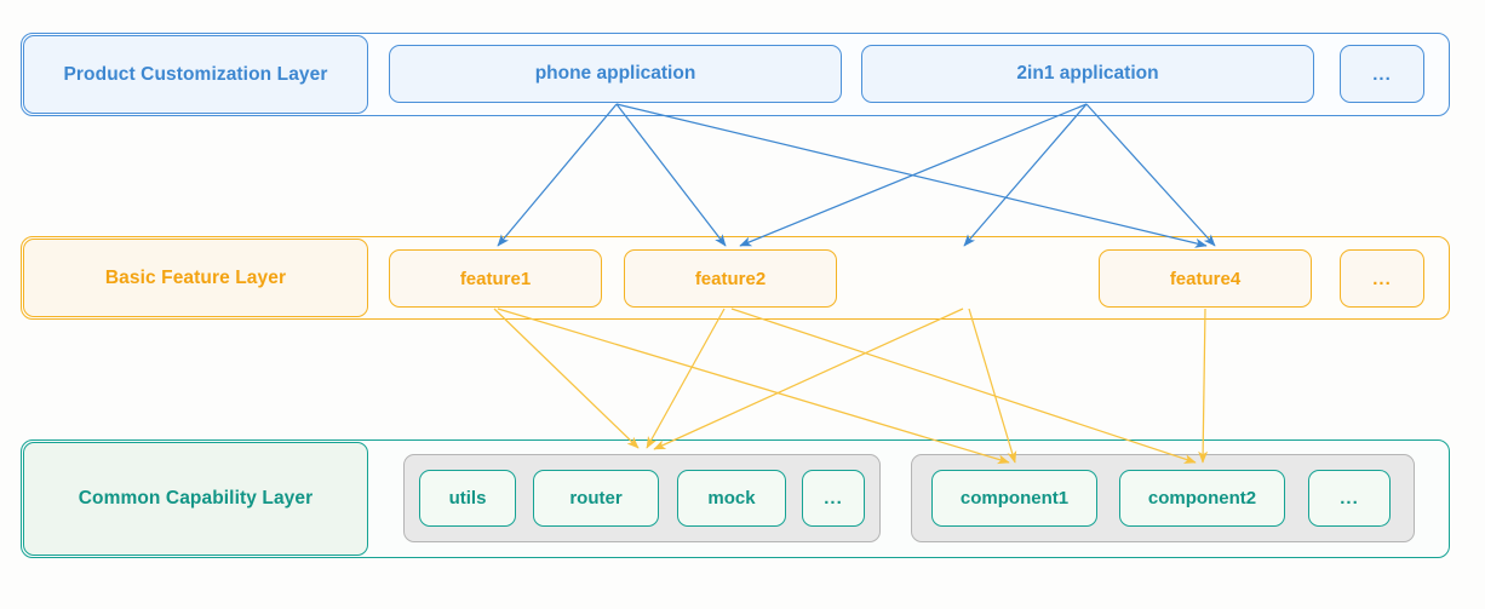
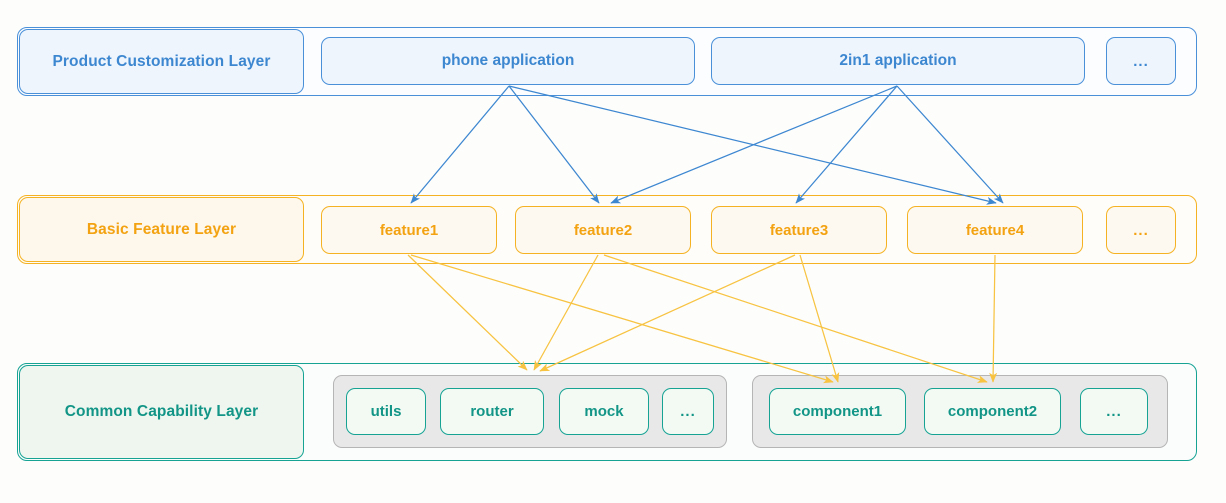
  Product Customization Layer
  phone application
  2in1 application
  ...
  Basic Feature Layer
  feature1
  feature2
+ feature3
  feature4
  ...
  Common Capability Layer
  utils
  router
  mock
  ...
  component1
  component2
  ...
